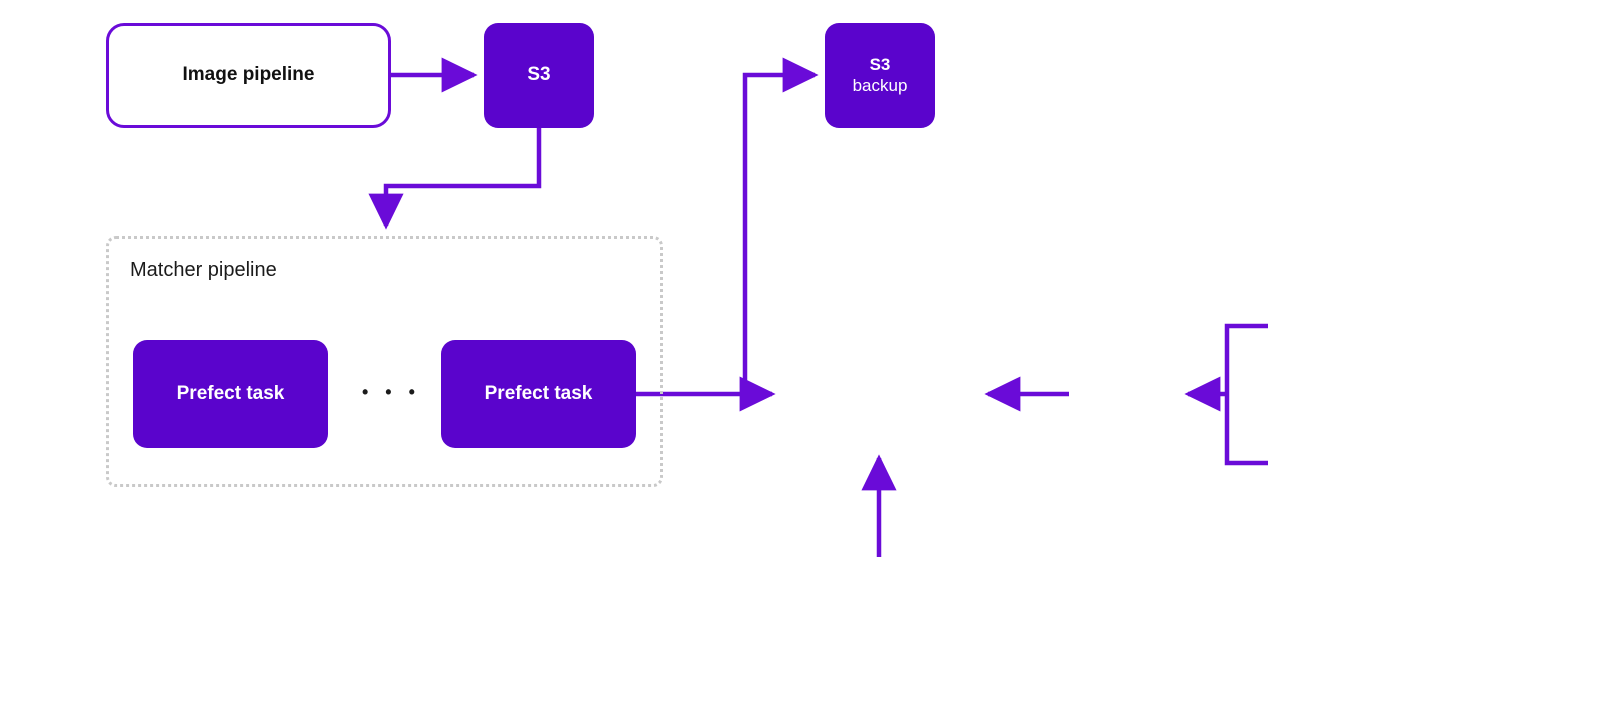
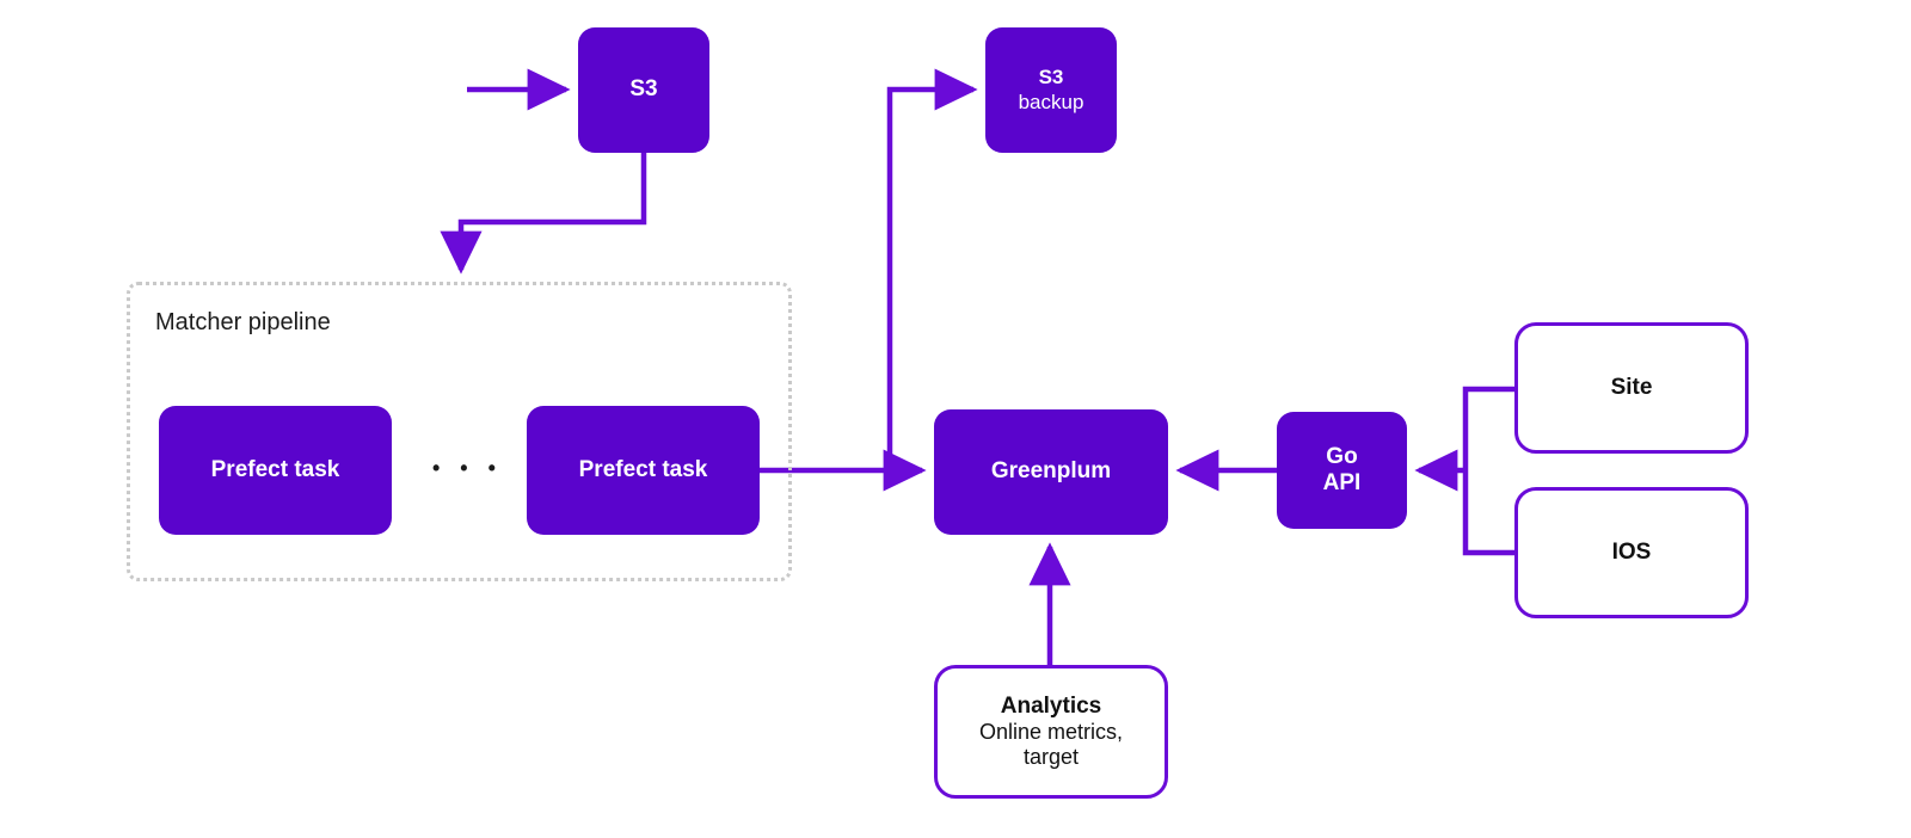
  Matcher pipeline
  • • •
- Image pipeline
  S3
  S3
  backup
  Prefect task
  Prefect task
+ Greenplum
+ Go
+ API
+ Site
+ IOS
+ Analytics
+ Online metrics,
+ target
